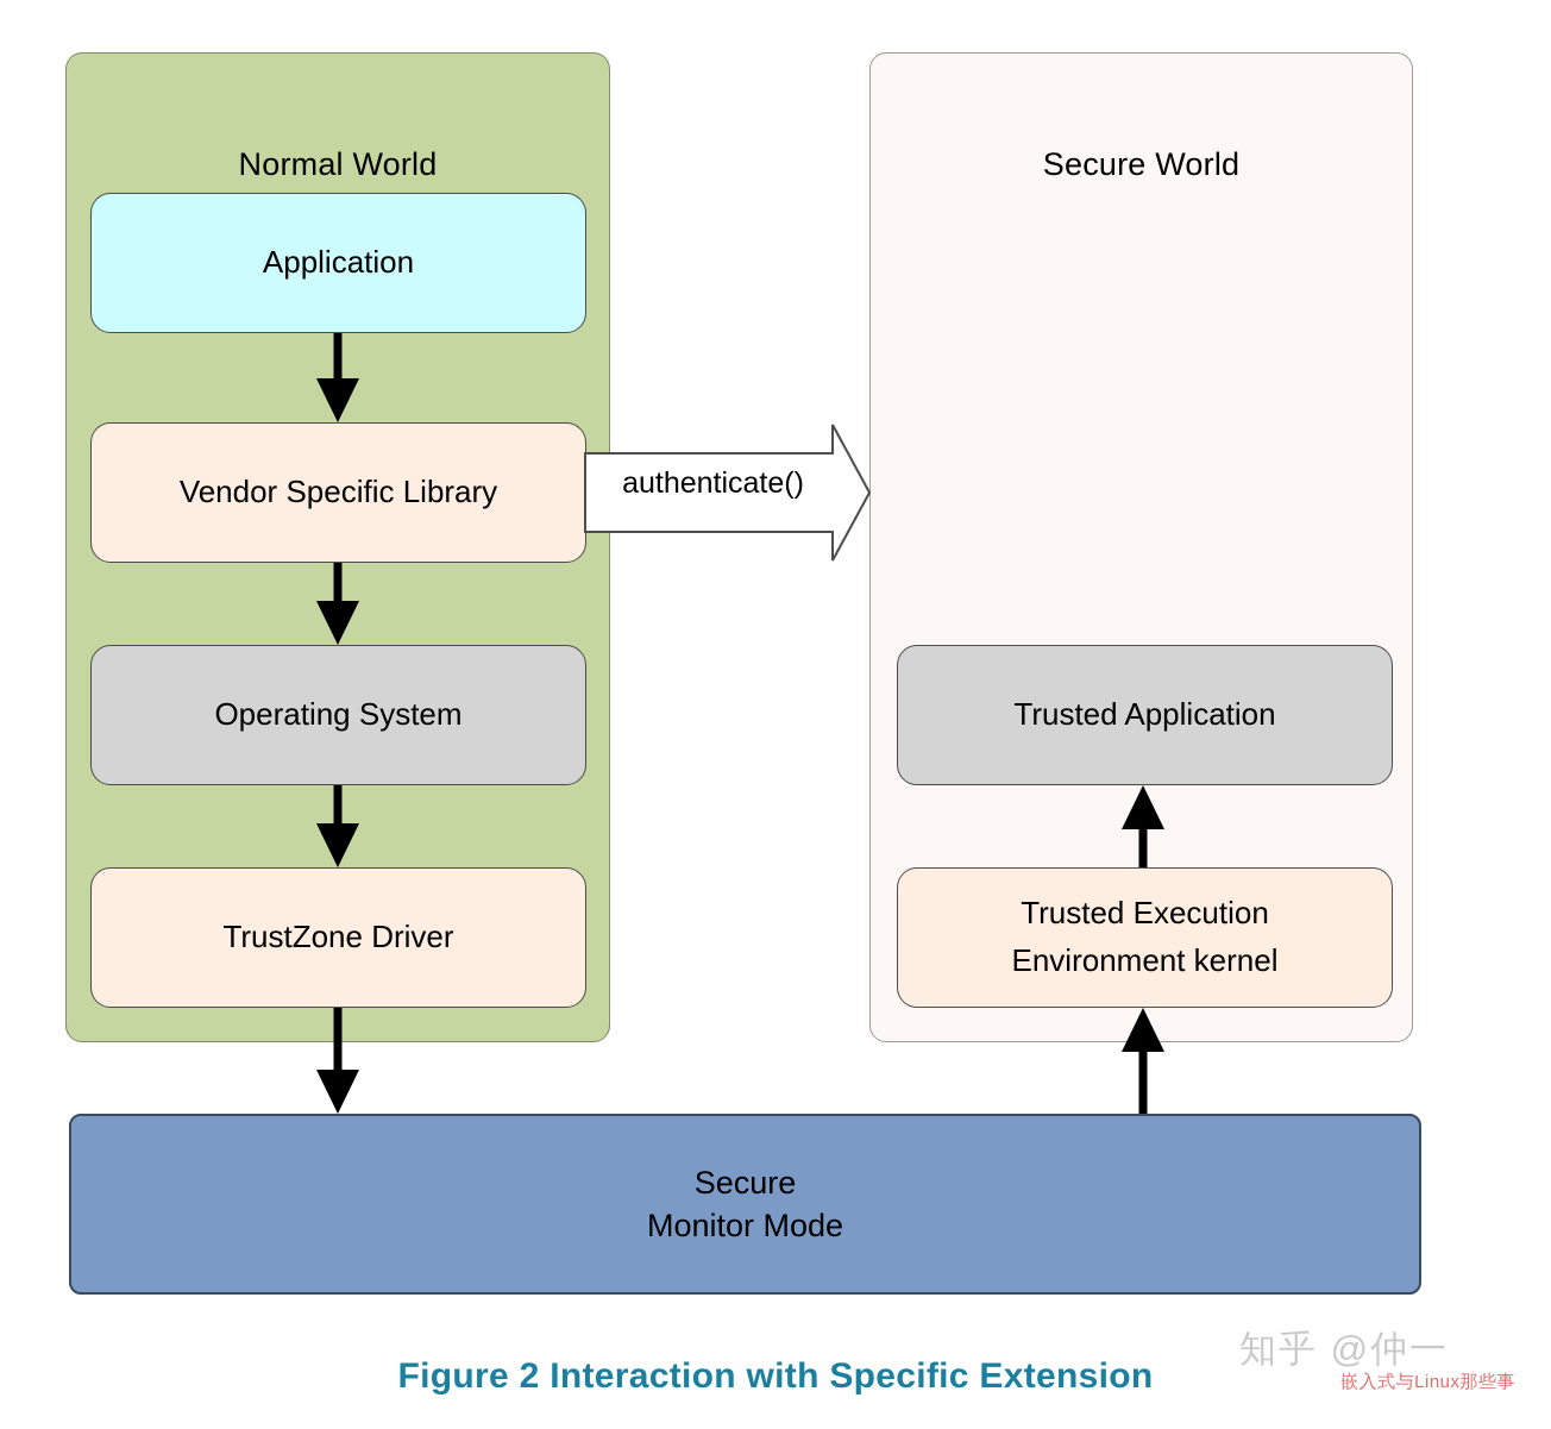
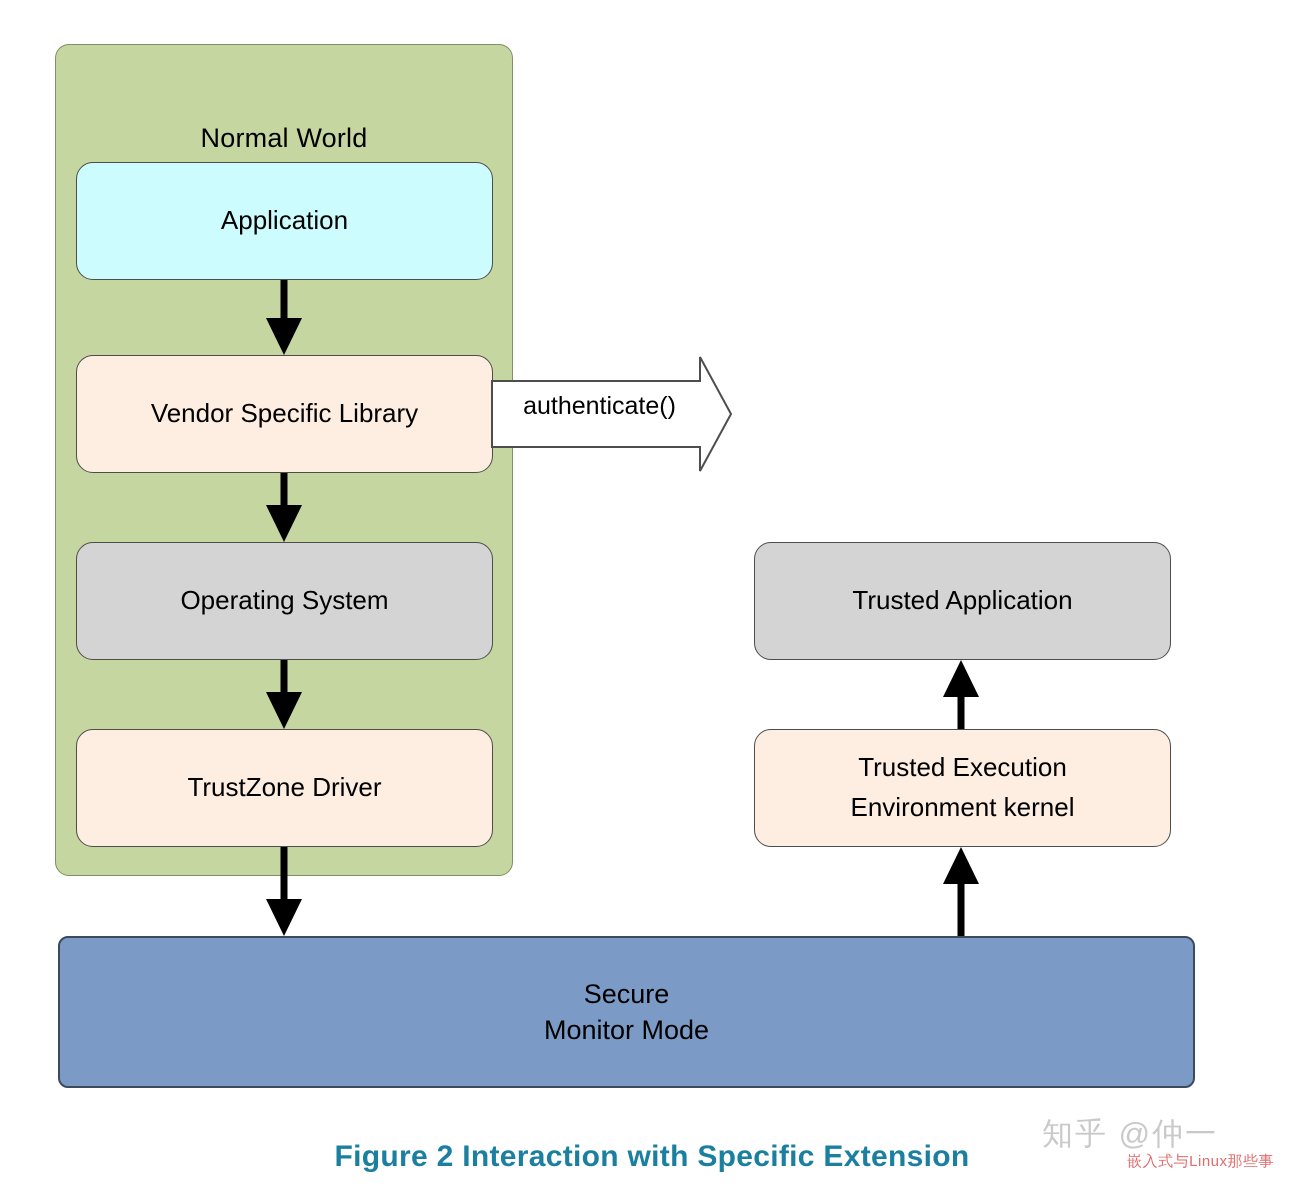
  Normal World
- Secure World
  Application
  Vendor Specific Library
  Operating System
  TrustZone Driver
  Trusted Application
  Trusted Execution
  Environment kernel
  Secure
  Monitor Mode
  authenticate()
  Figure 2 Interaction with Specific Extension
  知乎 @仲一
  嵌入式与Linux那些事
